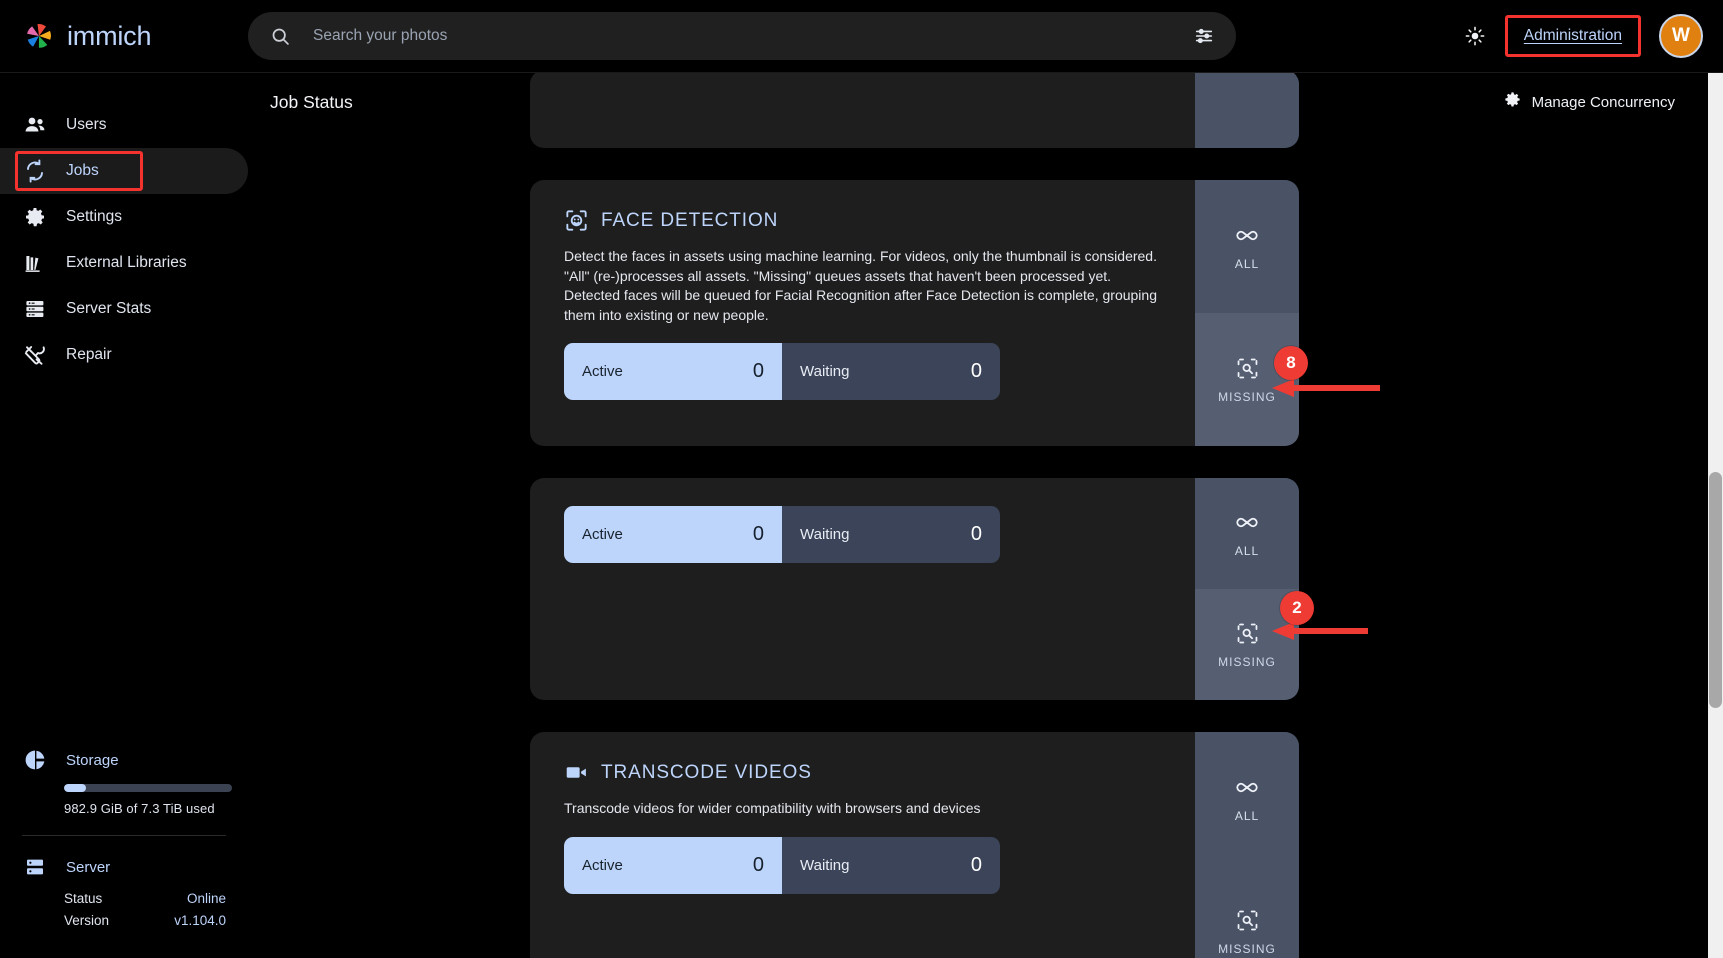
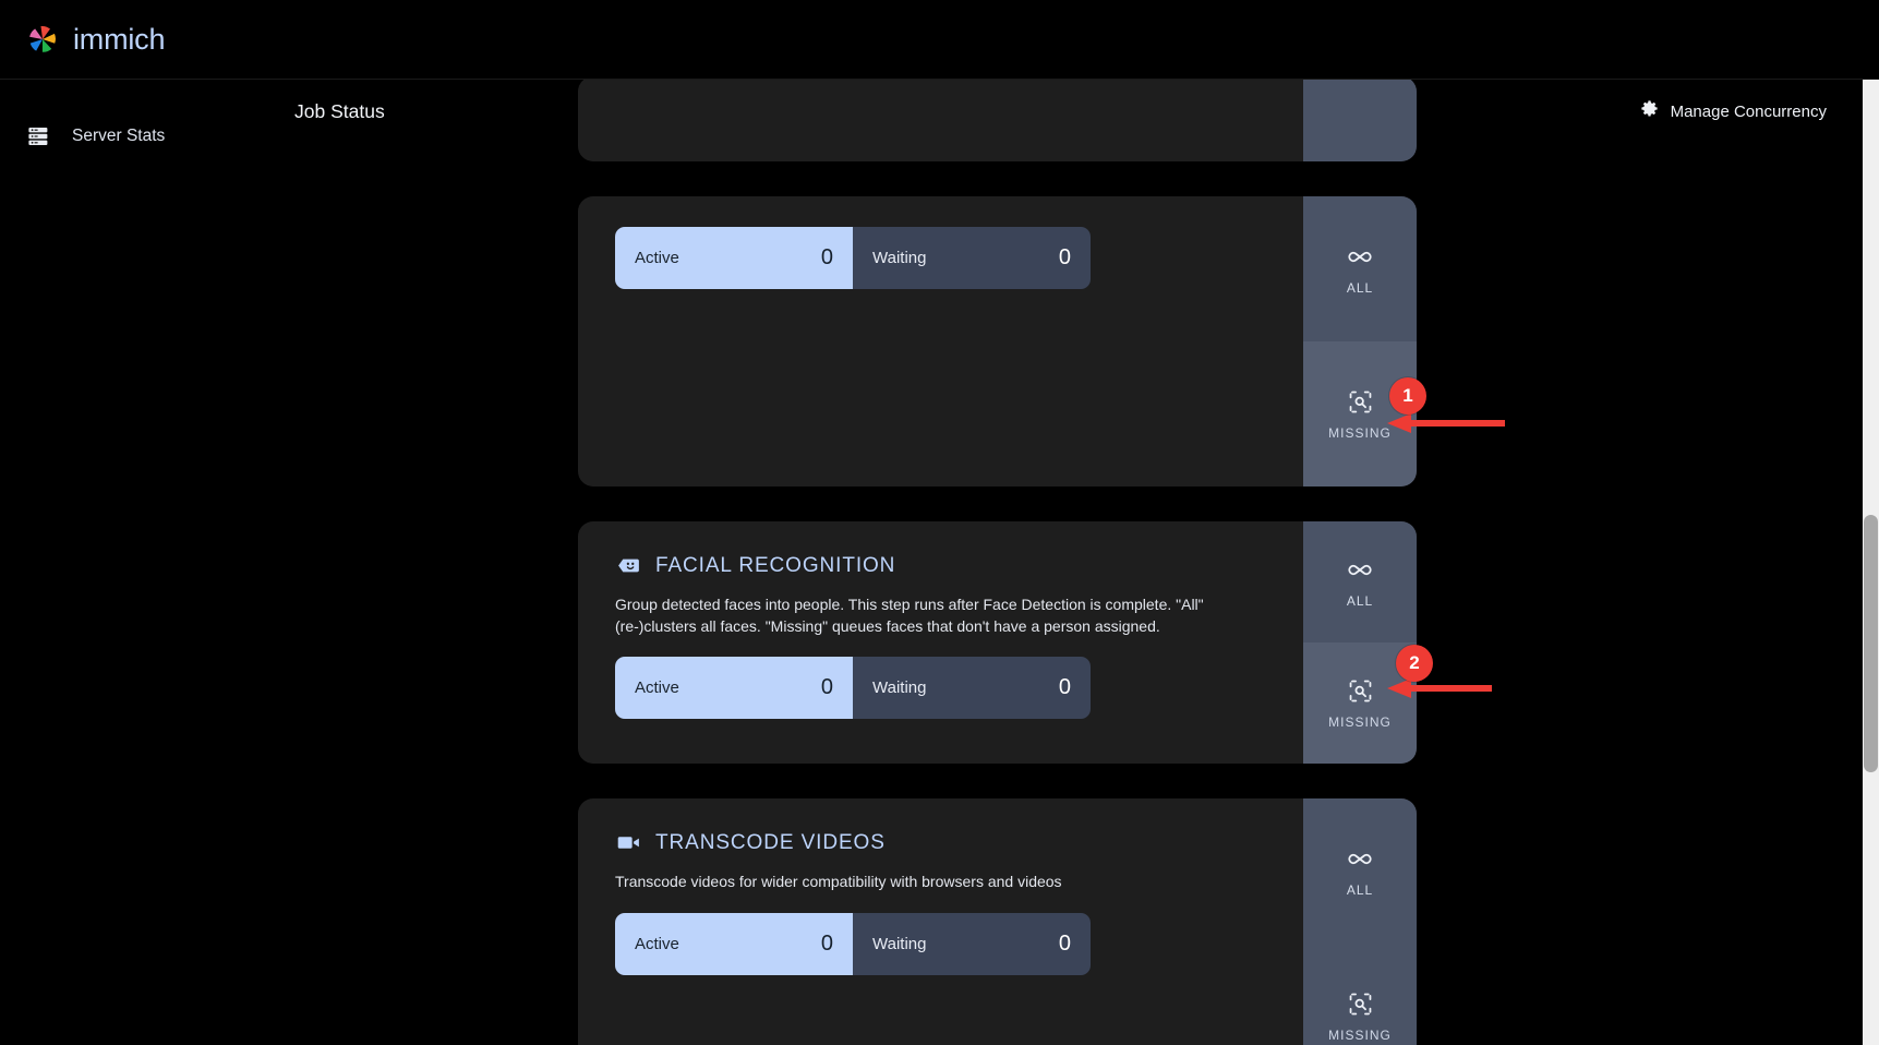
  immich
- Search your photos
- Administration
- W
- Users
- Jobs
- Settings
- External Libraries
  Server Stats
- Repair
- Storage
- 982.9 GiB of 7.3 TiB used
- Server
- Status
- Online
- Version
- v1.104.0
  Job Status
  Manage Concurrency
- FACE DETECTION
- Detect the faces in assets using machine learning. For videos, only the thumbnail is considered. "All" (re-)processes all assets. "Missing" queues assets that haven't been processed yet. Detected faces will be queued for Facial Recognition after Face Detection is complete, grouping them into existing or new people.
  Active
  0
  Waiting
  0
  ALL
  MISSING
+ FACIAL RECOGNITION
+ Group detected faces into people. This step runs after Face Detection is complete. "All" (re-)clusters all faces. "Missing" queues faces that don't have a person assigned.
  Active
  0
  Waiting
  0
  ALL
  MISSING
  TRANSCODE VIDEOS
- Transcode videos for wider compatibility with browsers and devices
+ Transcode videos for wider compatibility with browsers and videos
  Active
  0
  Waiting
  0
  ALL
  MISSING
- 8
+ 1
  2
